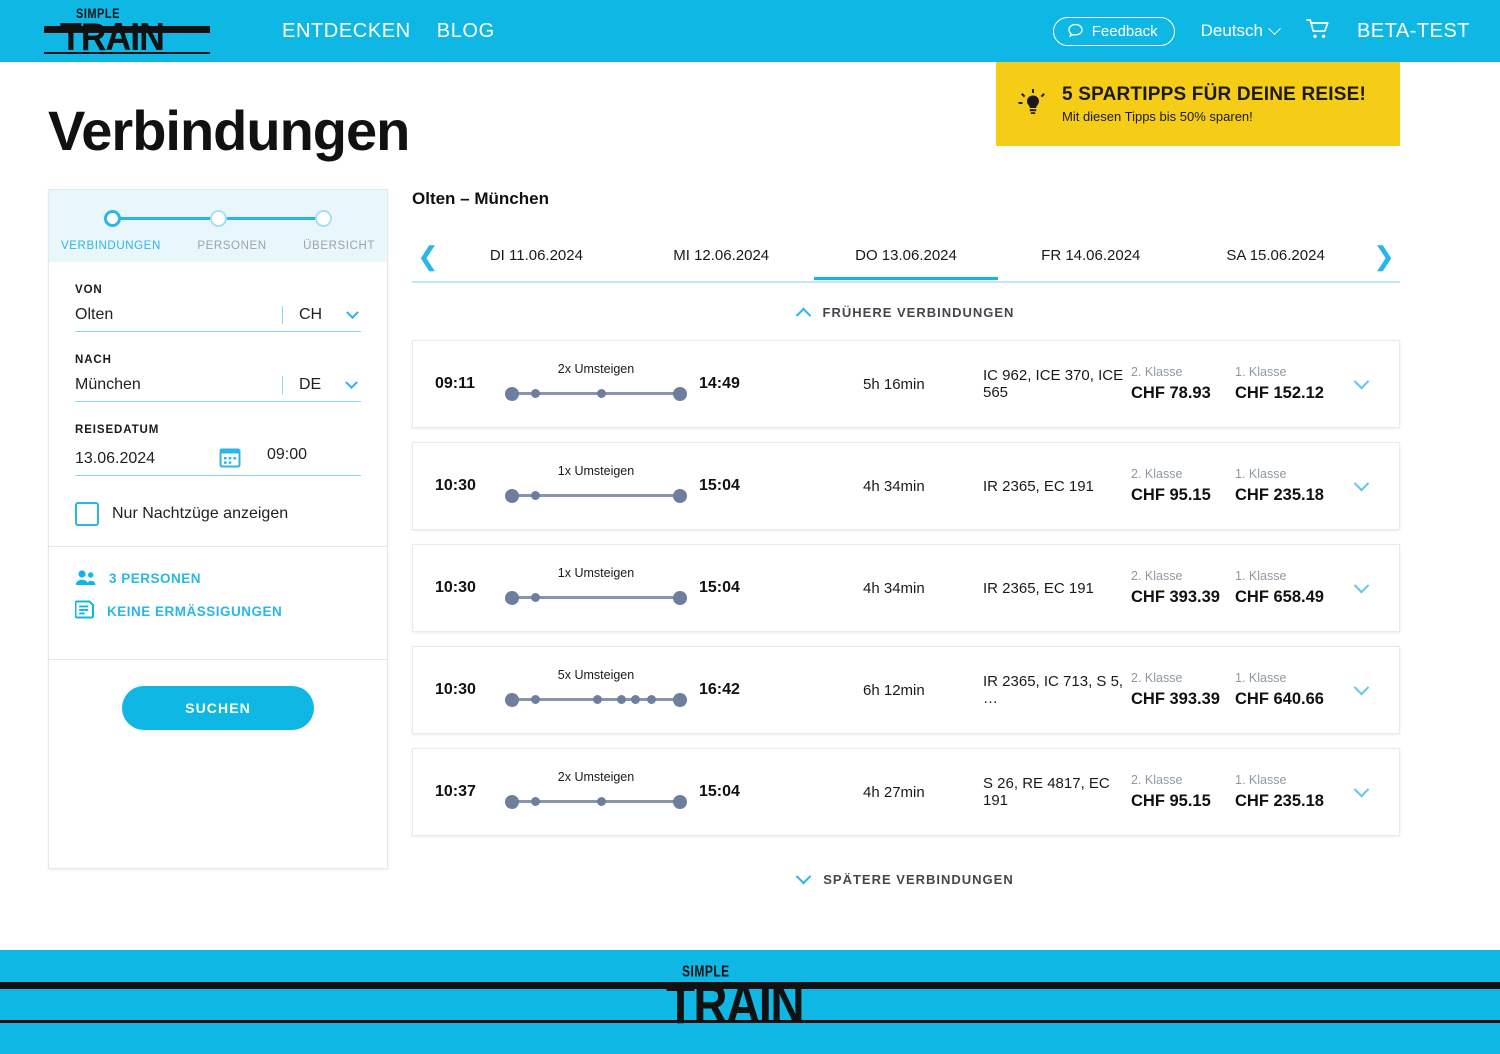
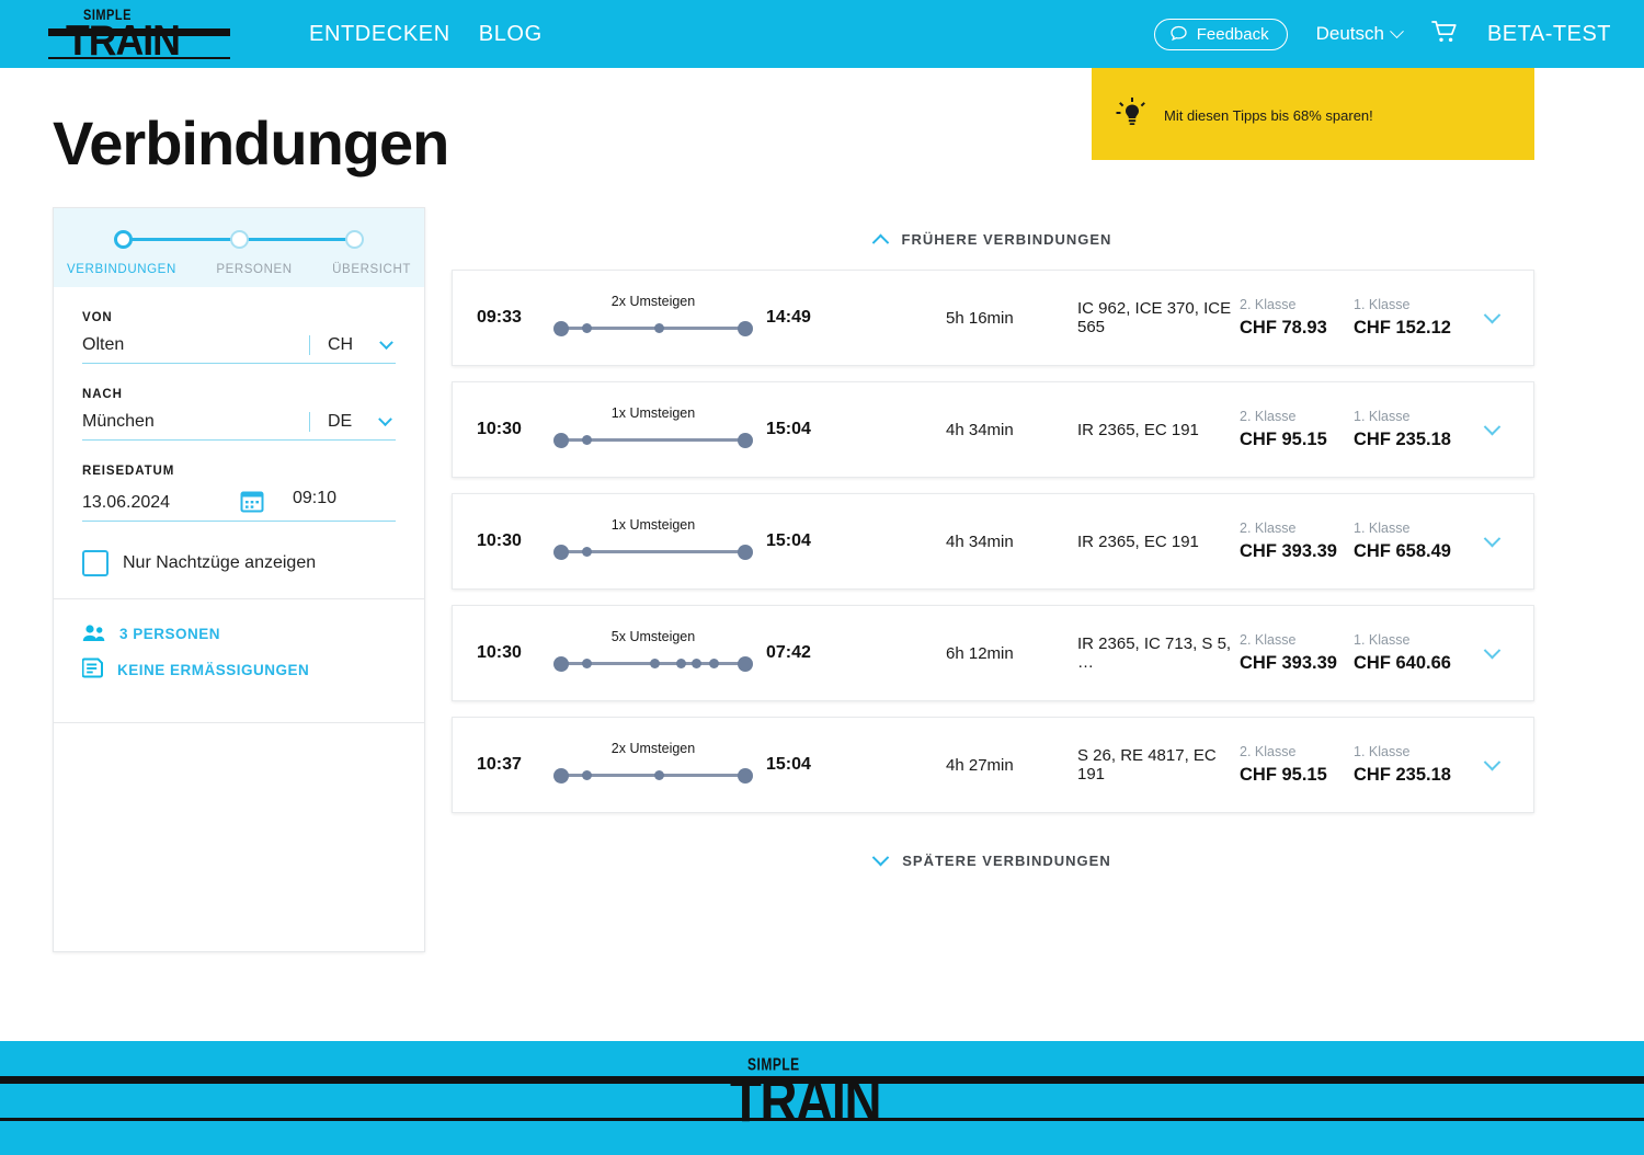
  SIMPLE
  TRAIN
  ENTDECKEN
  BLOG
  Feedback
  Deutsch
  BETA-TEST
- 5 SPARTIPPS FÜR DEINE REISE!
- Mit diesen Tipps bis 50% sparen!
+ Mit diesen Tipps bis 68% sparen!
  Verbindungen
  VERBINDUNGEN
  PERSONEN
  ÜBERSICHT
  VON
  Olten
  CH
  NACH
  München
  DE
  REISEDATUM
  13.06.2024
- 09:00
+ 09:10
  Nur Nachtzüge anzeigen
  3 PERSONEN
  KEINE ERMÄSSIGUNGEN
- SUCHEN
- Olten – München
- ❮
- DI 11.06.2024
- MI 12.06.2024
- DO 13.06.2024
- FR 14.06.2024
- SA 15.06.2024
- ❯
  FRÜHERE VERBINDUNGEN
- 09:11
+ 09:33
  2x Umsteigen
  14:49
  5h 16min
  IC 962, ICE 370, ICE 565
  2. Klasse
  CHF 78.93
  1. Klasse
  CHF 152.12
  10:30
  1x Umsteigen
  15:04
  4h 34min
  IR 2365, EC 191
  2. Klasse
  CHF 95.15
  1. Klasse
  CHF 235.18
  10:30
  1x Umsteigen
  15:04
  4h 34min
  IR 2365, EC 191
  2. Klasse
  CHF 393.39
  1. Klasse
  CHF 658.49
  10:30
  5x Umsteigen
- 16:42
+ 07:42
  6h 12min
  IR 2365, IC 713, S 5, …
  2. Klasse
  CHF 393.39
  1. Klasse
  CHF 640.66
  10:37
  2x Umsteigen
  15:04
  4h 27min
  S 26, RE 4817, EC 191
  2. Klasse
  CHF 95.15
  1. Klasse
  CHF 235.18
  SPÄTERE VERBINDUNGEN
  SIMPLE
  TRAIN
